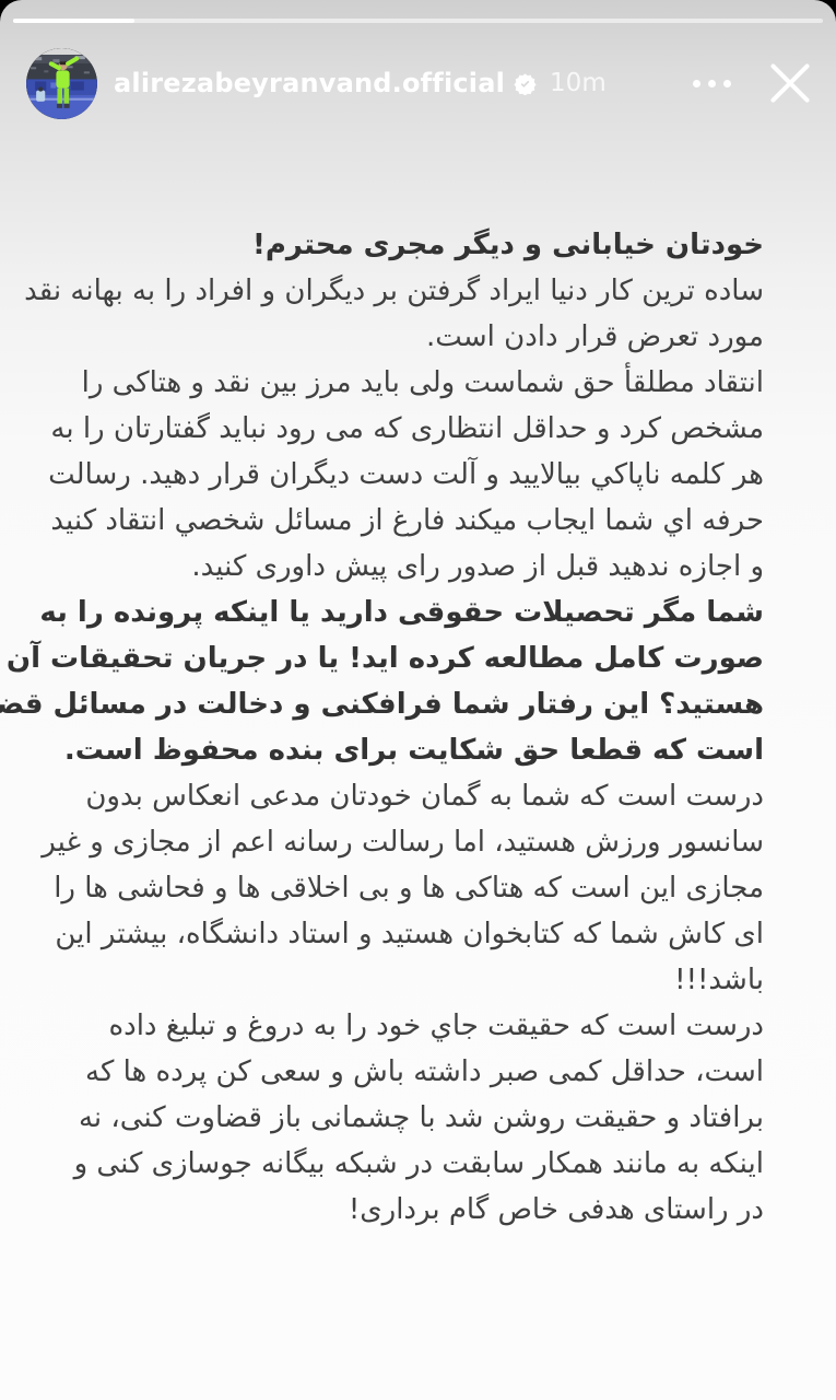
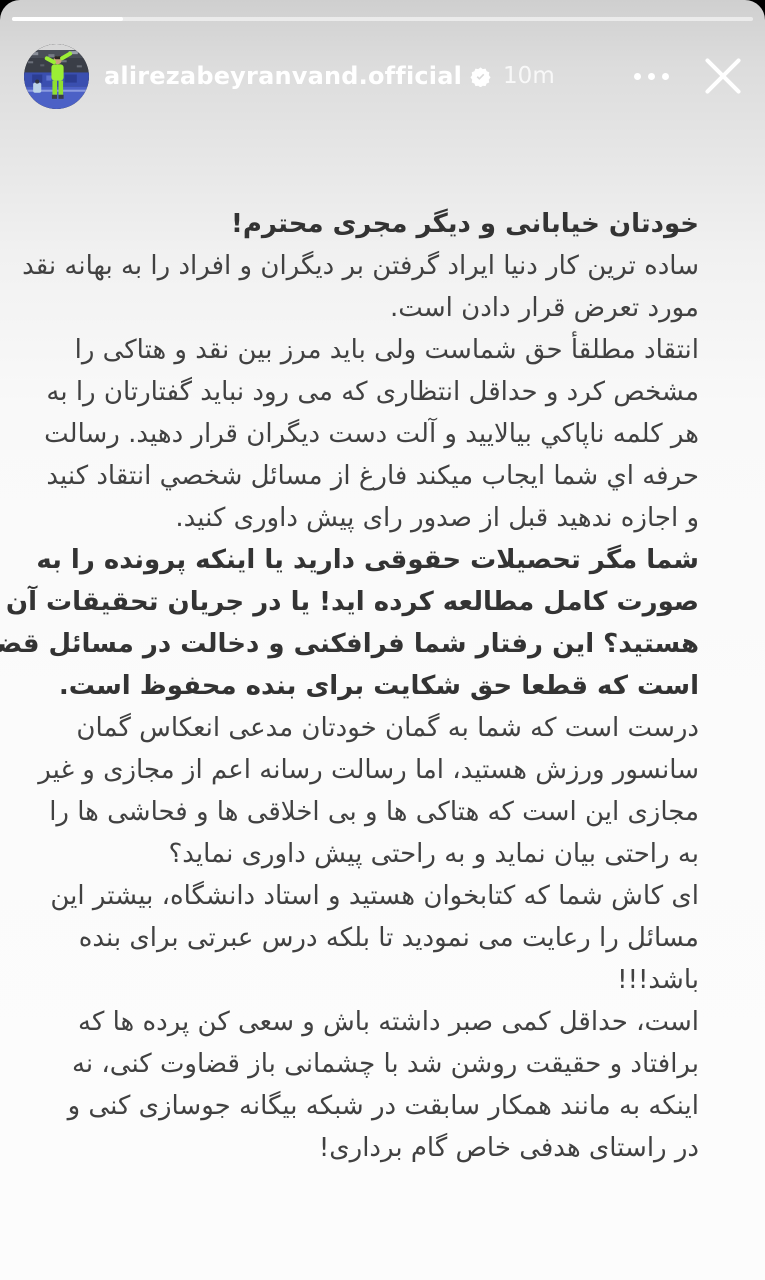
  alirezabeyranvand.official
  10m
  خودتان خیابانی و دیگر مجری محترم!
  ساده ترین کار دنیا ایراد گرفتن بر دیگران و افراد را به بهانه نقد
  مورد تعرض قرار دادن است.
  انتقاد مطلقأ حق شماست ولی باید مرز بین نقد و هتاکی را
  مشخص کرد و حداقل انتظاری که می رود نباید گفتارتان را به
  هر کلمه ناپاکي بیالایید و آلت دست دیگران قرار دهید. رسالت
  حرفه اي شما ایجاب میکند فارغ از مسائل شخصي انتقاد کنید
  و اجازه ندهید قبل از صدور رای پیش داوری کنید.
  شما مگر تحصیلات حقوقی دارید یا اینکه پرونده را به
  صورت کامل مطالعه کرده اید! یا در جریان تحقیقات آن
  هستید؟ این رفتار شما فرافکنی و دخالت در مسائل قض
  است که قطعا حق شکایت برای بنده محفوظ است.
- درست است که شما به گمان خودتان مدعی انعکاس بدون
+ درست است که شما به گمان خودتان مدعی انعکاس گمان
  سانسور ورزش هستید، اما رسالت رسانه اعم از مجازی و غیر
  مجازی این است که هتاکی ها و بی اخلاقی ها و فحاشی ها را
+ به راحتی بیان نماید و به راحتی پیش داوری نماید؟
  ای کاش شما که کتابخوان هستید و استاد دانشگاه، بیشتر این
+ مسائل را رعایت می نمودید تا بلکه درس عبرتی برای بنده
  باشد!!!
- درست است که حقیقت جاي خود را به دروغ و تبلیغ داده
  است، حداقل کمی صبر داشته باش و سعی کن پرده ها که
  برافتاد و حقیقت روشن شد با چشمانی باز قضاوت کنی، نه
  اینکه به مانند همکار سابقت در شبکه بیگانه جوسازی کنی و
  در راستای هدفی خاص گام برداری!
